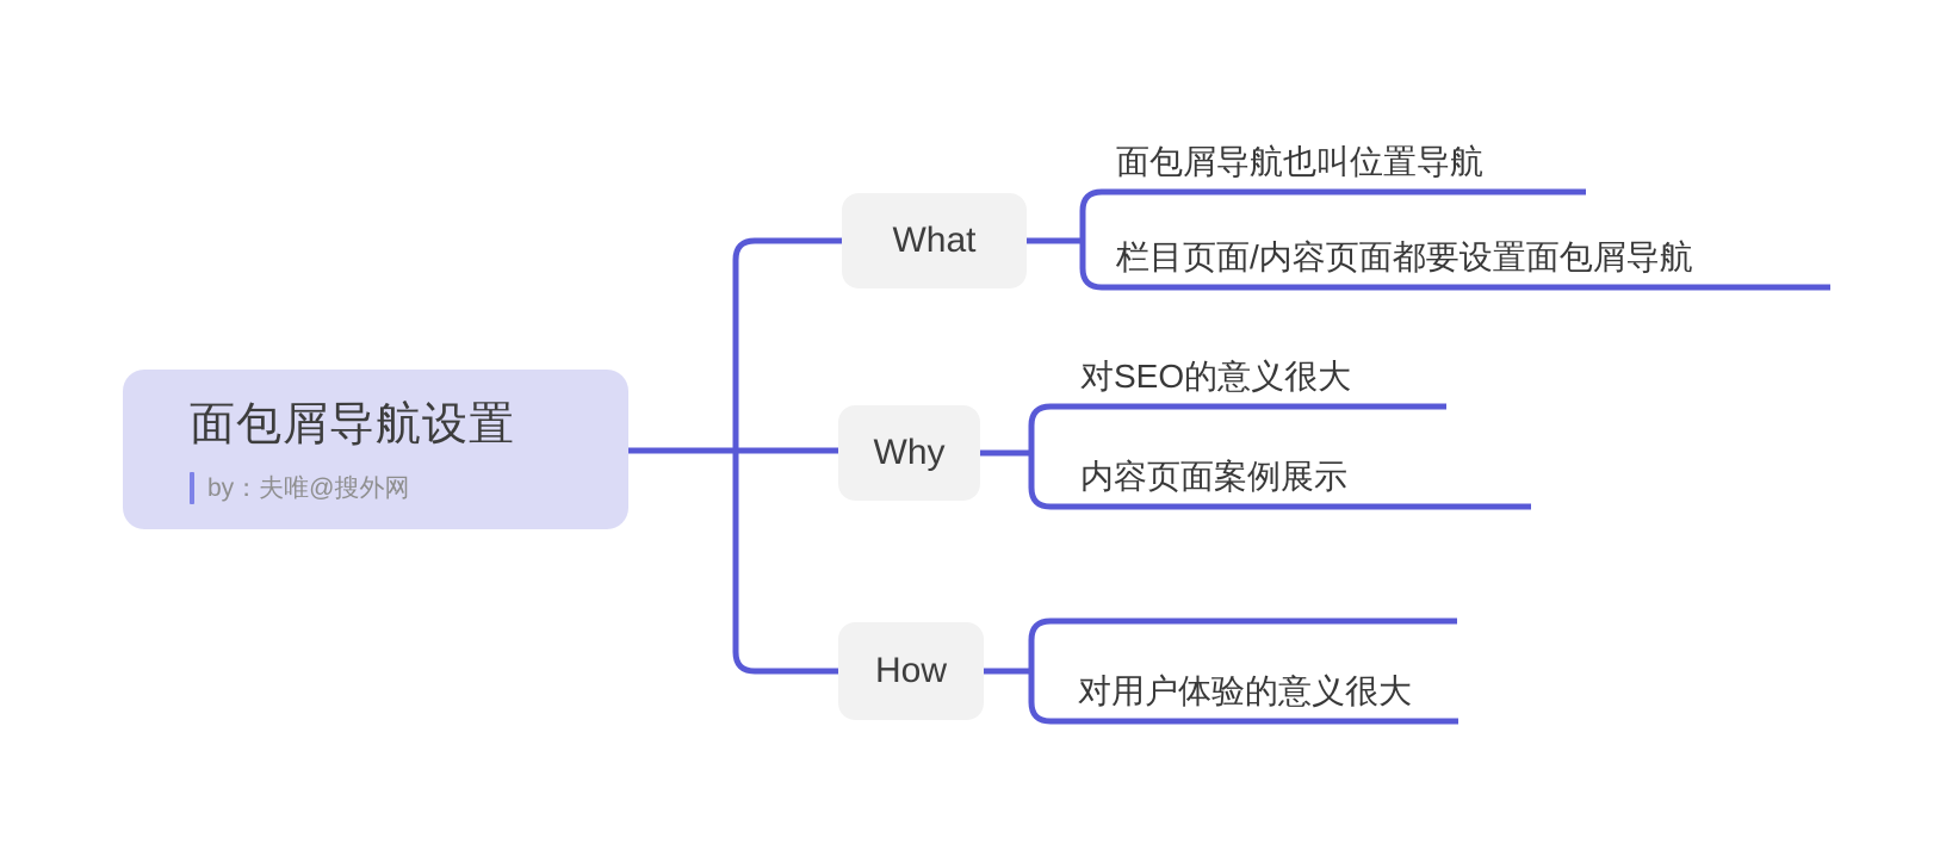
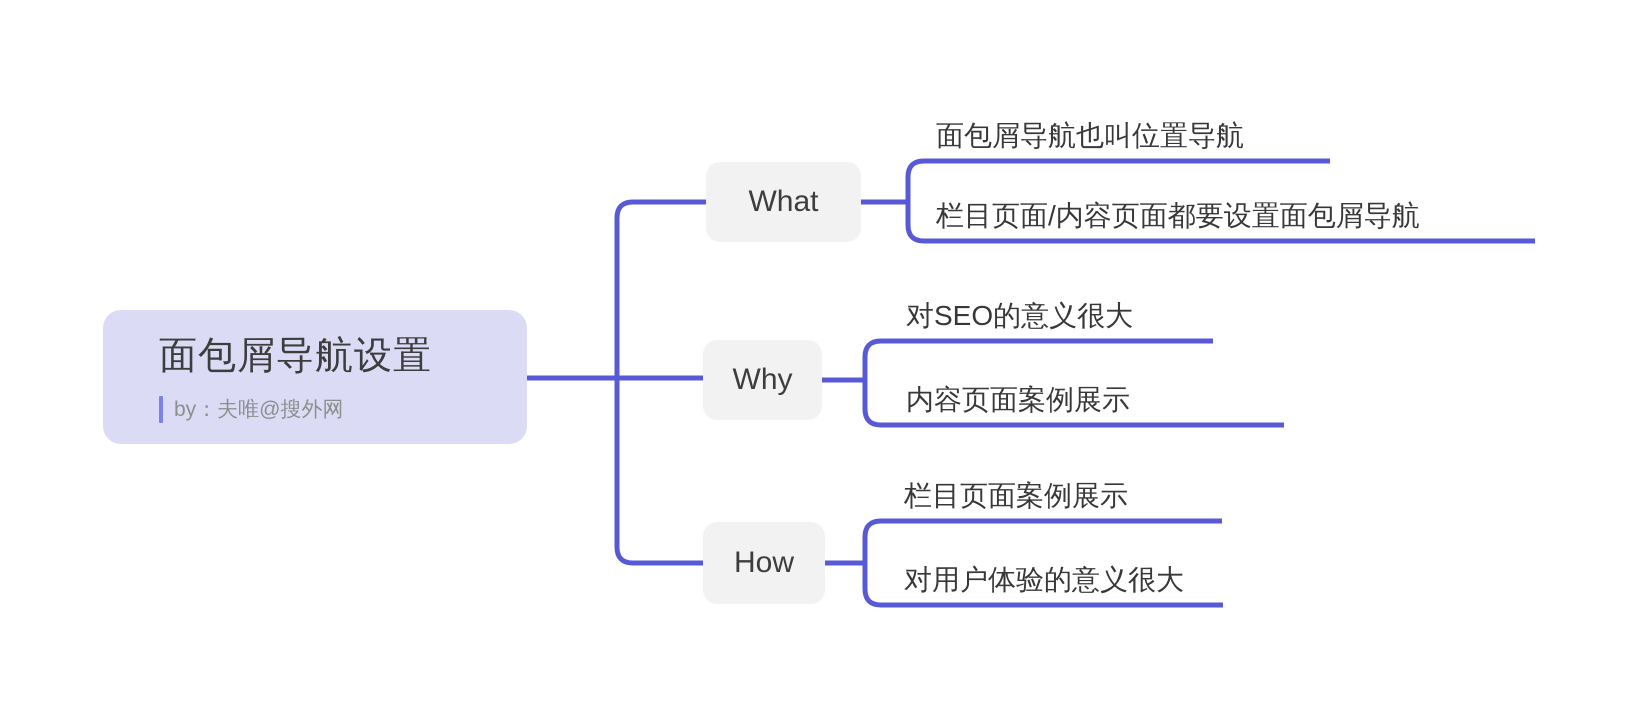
  面包屑导航设置
  by：夫唯@搜外网
  What
  Why
  How
  面包屑导航也叫位置导航
  栏目页面/内容页面都要设置面包屑导航
  对SEO的意义很大
  内容页面案例展示
+ 栏目页面案例展示
  对用户体验的意义很大
